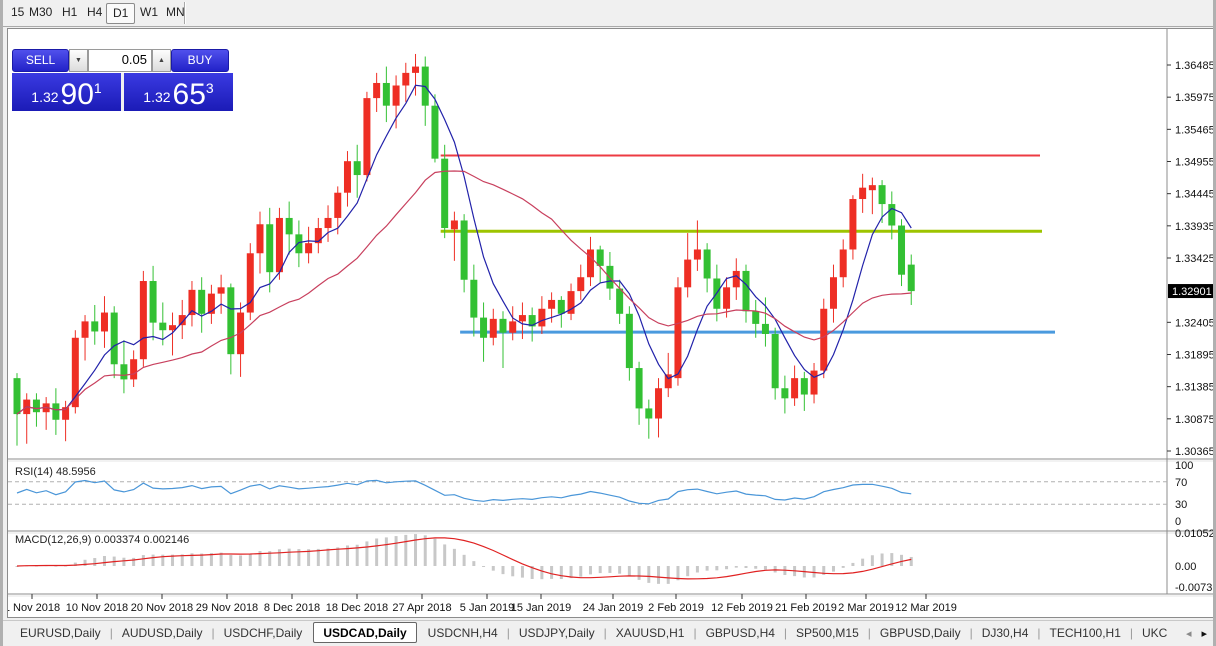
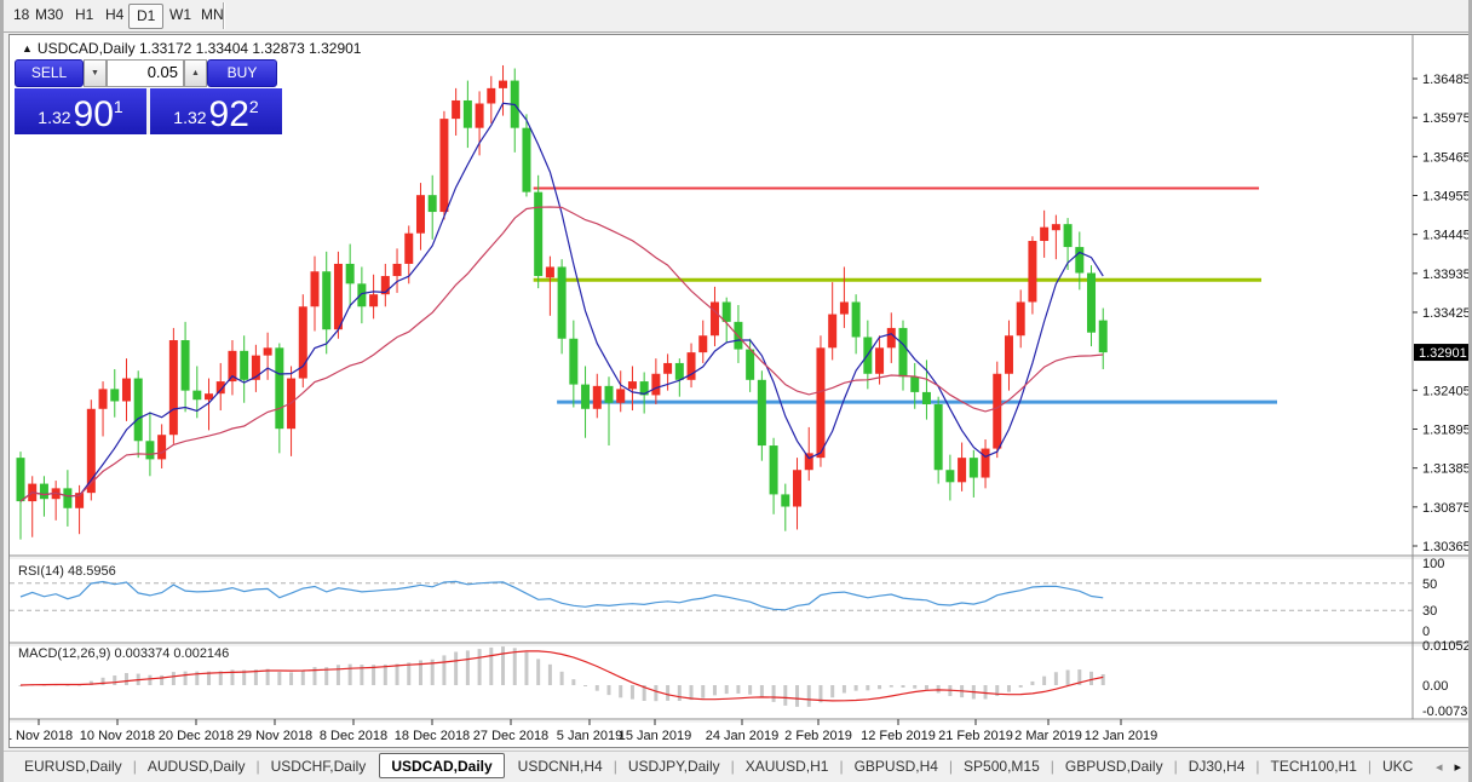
- 15
+ 18
  M30
  H1
  H4
  D1
  W1
  MN
  1.36485
  1.35975
  1.35465
  1.34955
  1.34445
  1.33935
  1.33425
  1.32405
  1.31895
  1.31385
  1.30875
  1.30365
  1.32901
  100
- 70
+ 50
  30
  0
  0.01052
  0.00
  -0.0073
  Nov 2018
  10 Nov 2018
- 20 Nov 2018
+ 20 Dec 2018
  29 Nov 2018
  8 Dec 2018
  18 Dec 2018
- 27 Apr 2018
+ 27 Dec 2018
  5 Jan 2019
  15 Jan 2019
  24 Jan 2019
  2 Feb 2019
  12 Feb 2019
  21 Feb 2019
  2 Mar 2019
- 12 Mar 2019
+ 12 Jan 2019
+ ▲ USDCAD,Daily 1.33172 1.33404 1.32873 1.32901
  RSI(14) 48.5956
  MACD(12,26,9) 0.003374 0.002146
  SELL
  0.05
  BUY
  1.32
  90
  1
  1.32
- 65
+ 92
- 3
+ 2
  EURUSD,Daily | AUDUSD,Daily | USDCHF,Daily USDCAD,Daily USDCNH,H4 | USDJPY,Daily | XAUUSD,H1 | GBPUSD,H4 | SP500,M15 | GBPUSD,Daily | DJ30,H4 | TECH100,H1 | UKC
  ◂ ▸
